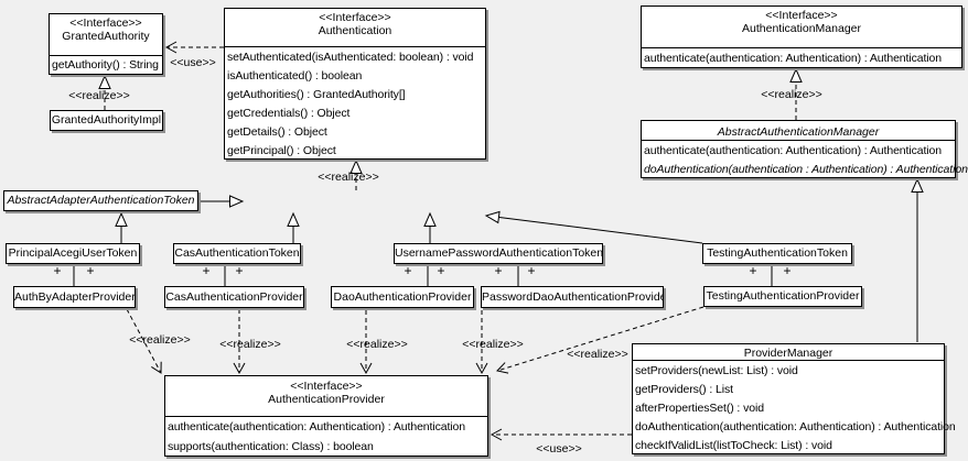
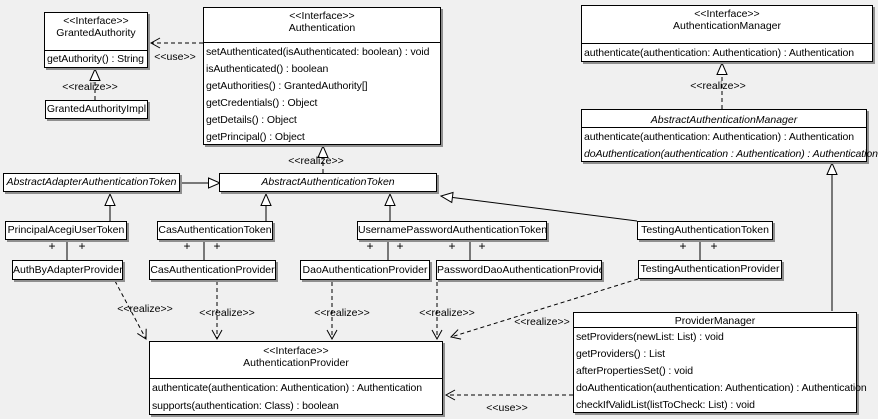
  <<Interface>>
  GrantedAuthority
  getAuthority() : String
  GrantedAuthorityImpl
  <<Interface>>
  Authentication
  setAuthenticated(isAuthenticated: boolean) : void
  isAuthenticated() : boolean
  getAuthorities() : GrantedAuthority[]
  getCredentials() : Object
  getDetails() : Object
  getPrincipal() : Object
  <<Interface>>
  AuthenticationManager
  authenticate(authentication: Authentication) : Authentication
  AbstractAuthenticationManager
  authenticate(authentication: Authentication) : Authentication
  doAuthentication(authentication : Authentication) : Authentication
  AbstractAdapterAuthenticationToken
+ AbstractAuthenticationToken
  PrincipalAcegiUserToken
  CasAuthenticationToken
  UsernamePasswordAuthenticationToken
  TestingAuthenticationToken
  AuthByAdapterProvider
  CasAuthenticationProvider
  DaoAuthenticationProvider
  PasswordDaoAuthenticationProvid
  TestingAuthenticationProvider
  <<Interface>>
  AuthenticationProvider
  authenticate(authentication: Authentication) : Authentication
  supports(authentication: Class) : boolean
  ProviderManager
  setProviders(newList: List) : void
  getProviders() : List
  afterPropertiesSet() : void
  doAuthentication(authentication: Authentication) : Authentication
  checkIfValidList(listToCheck: List) : void
  <<use>>
  <<realize>>
  <<realize>>
  <<realize>>
  <<realize>>
  <<realize>>
  <<realize>>
  <<realize>>
  <<realize>>
  <<use>>
  +
  +
  +
  +
  +
  +
  +
  +
  +
  +
